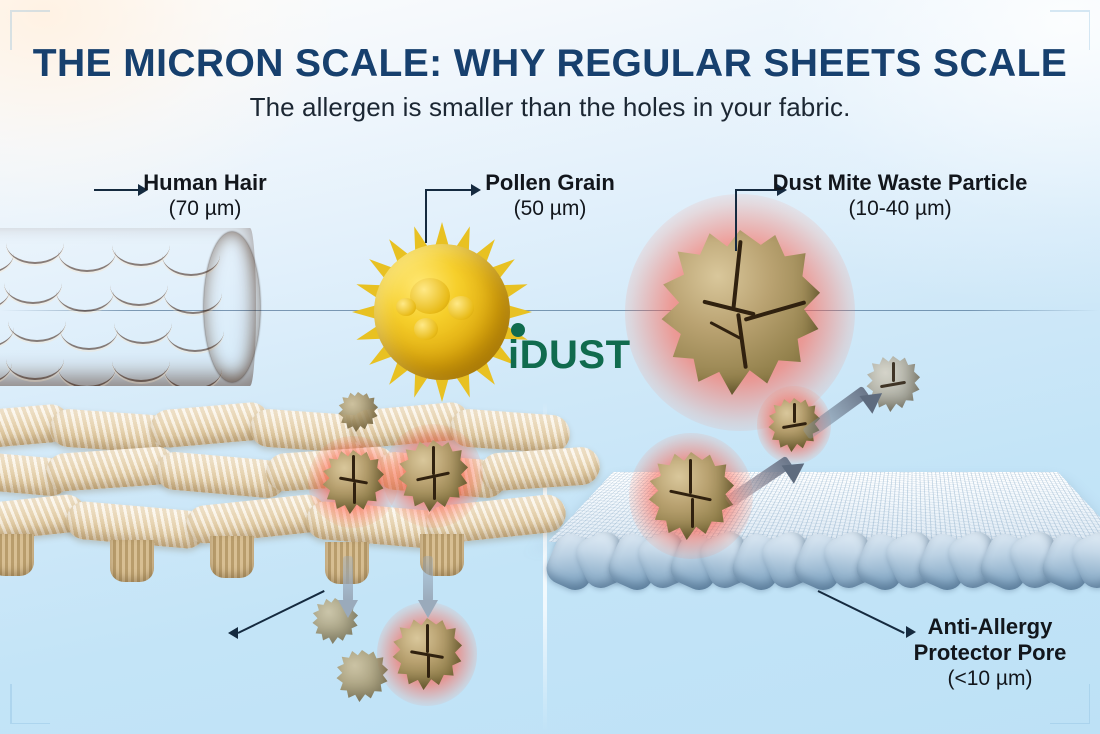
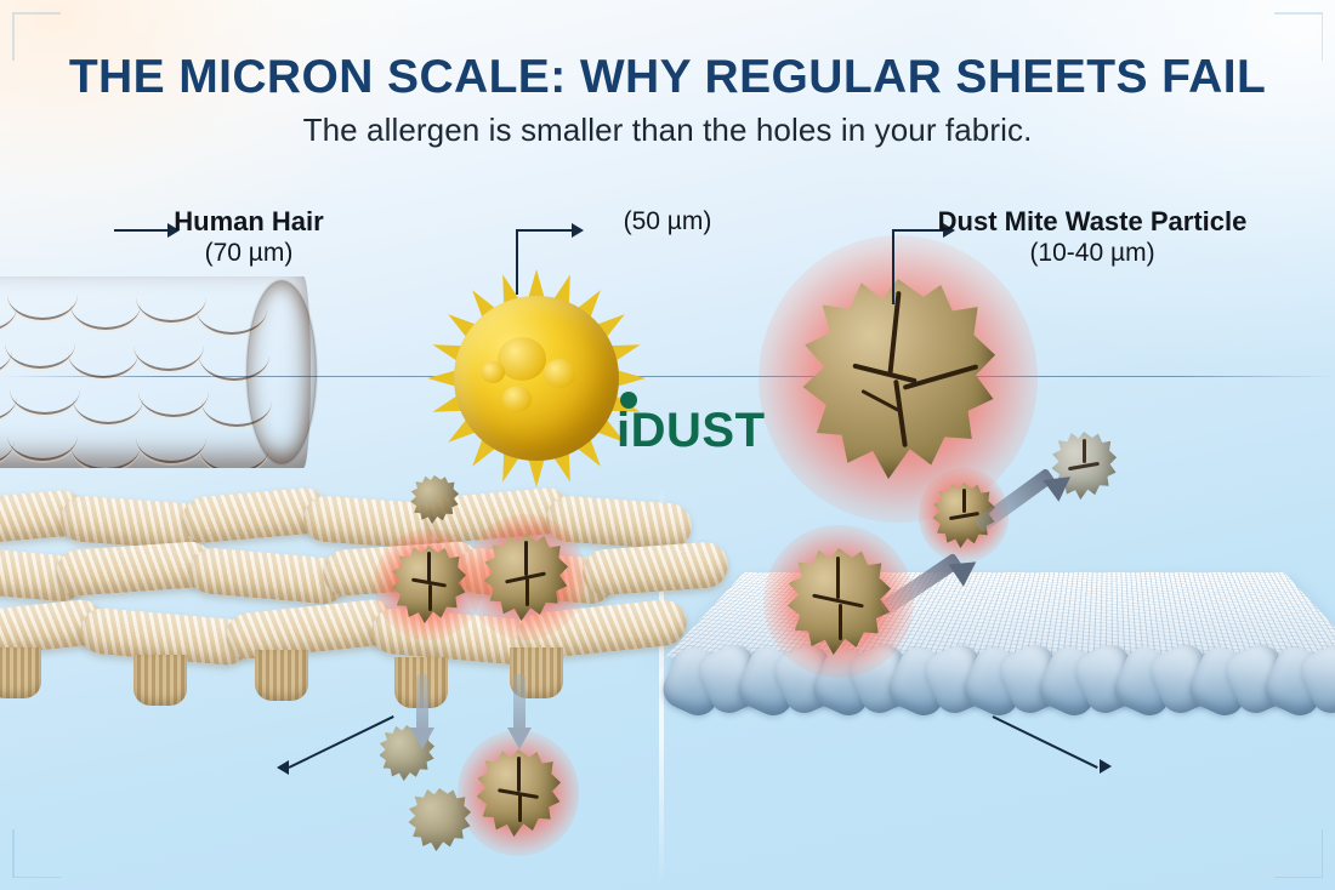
- THE MICRON SCALE: WHY REGULAR SHEETS SCALE
+ THE MICRON SCALE: WHY REGULAR SHEETS FAIL
  The allergen is smaller than the holes in your fabric.
  Human Hair
  (70 µm)
- Pollen Grain
  (50 µm)
  Dust Mite Waste Particle
  (10-40 µm)
  iDUST
- Anti-Allergy
- Protector Pore
- (<10 µm)
